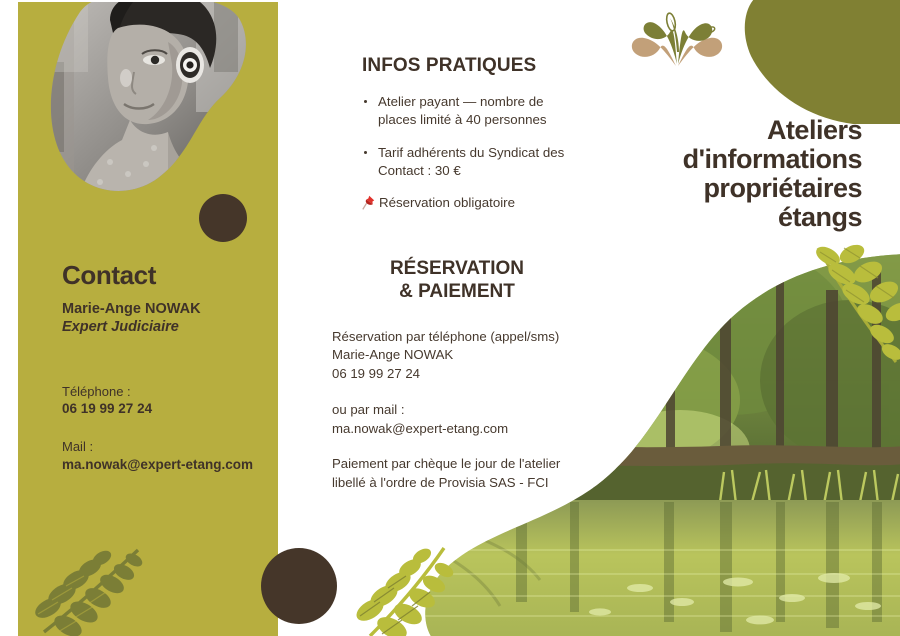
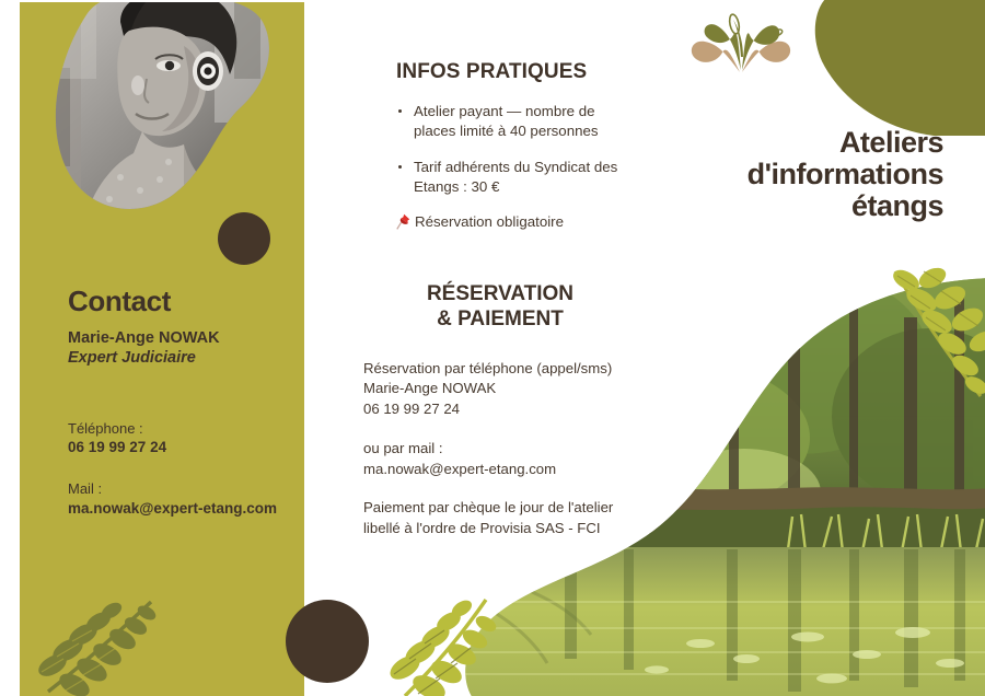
  Ateliers
  d'informations
- propriétaires
  étangs
  INFOS PRATIQUES
  Atelier payant — nombre de places limité à 40 personnes
- Tarif adhérents du Syndicat des Contact : 30 €
+ Tarif adhérents du Syndicat des Etangs : 30 €
  Réservation obligatoire
  RÉSERVATION
  & PAIEMENT
  Réservation par téléphone (appel/sms)
  Marie-Ange NOWAK
  06 19 99 27 24
  ou par mail :
  ma.nowak@expert-etang.com
  Paiement par chèque le jour de l'atelier libellé à l'ordre de Provisia SAS - FCI
  Contact
  Marie-Ange NOWAK
  Expert Judiciaire
  Téléphone :
  06 19 99 27 24
  Mail :
  ma.nowak@expert-etang.com
